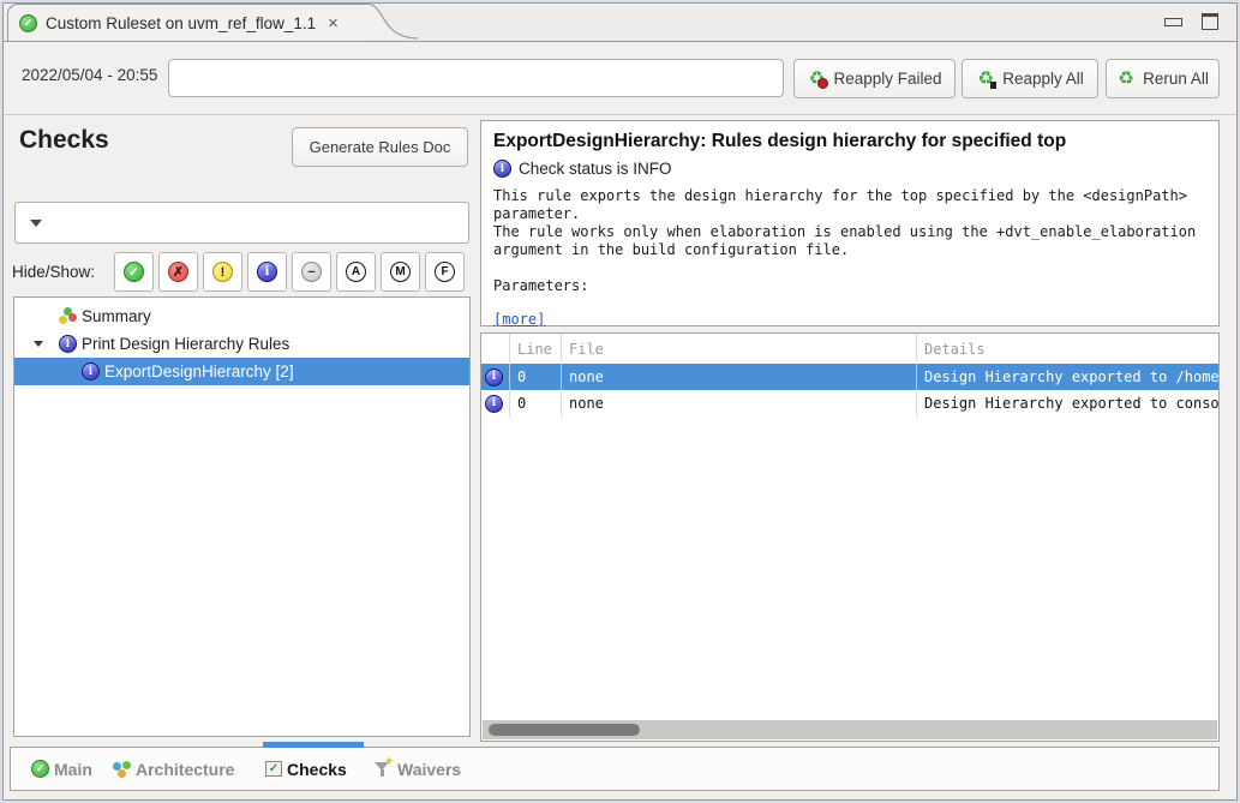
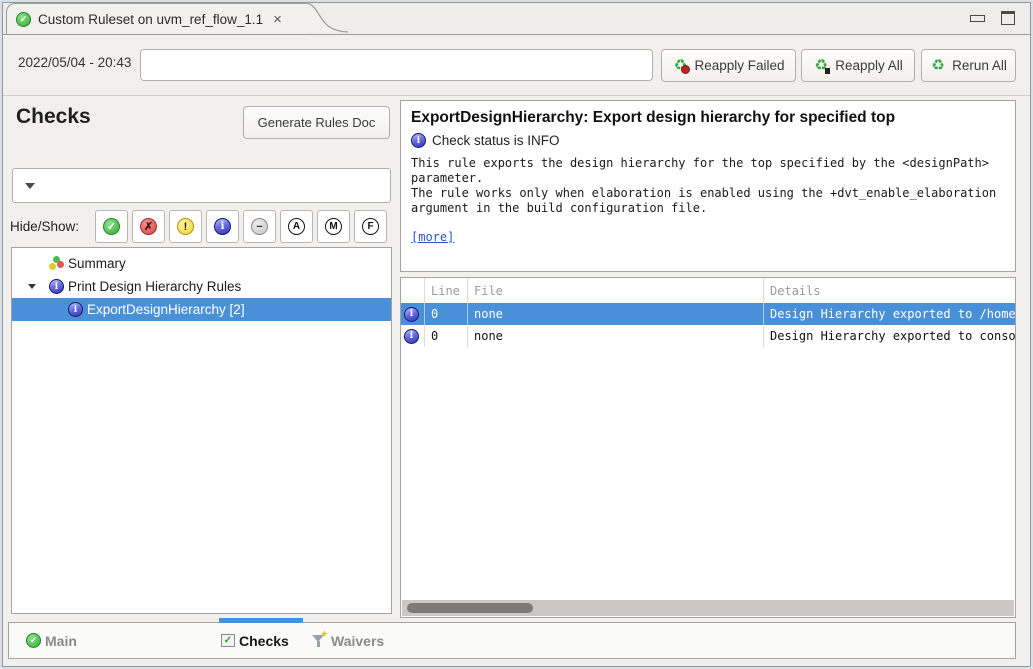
  ✓
  Custom Ruleset on uvm_ref_flow_1.1
  ×
- 2022/05/04 - 20:55
+ 2022/05/04 - 20:43
  ♻
  Reapply Failed
  ♻
  Reapply All
  ♻
  Rerun All
  Checks
  Generate Rules Doc
  Hide/Show:
  ✓
  ✗
  !
  i
  −
  A
  M
  F
  Summary
  i
  Print Design Hierarchy Rules
  i
  ExportDesignHierarchy [2]
- ExportDesignHierarchy: Rules design hierarchy for specified top
+ ExportDesignHierarchy: Export design hierarchy for specified top
  i
  Check status is INFO
  This rule exports the design hierarchy for the top specified by the <designPath>
  parameter.
  The rule works only when elaboration is enabled using the +dvt_enable_elaboration
  argument in the build configuration file.
- Parameters:
  [more]
  Line
  File
  Details
  i
  0
  none
  Design Hierarchy exported to /home
  i
  0
  none
  Design Hierarchy exported to conso
  ✓
  Main
- Architecture
  ✓
  Checks
  ✦
  Waivers
